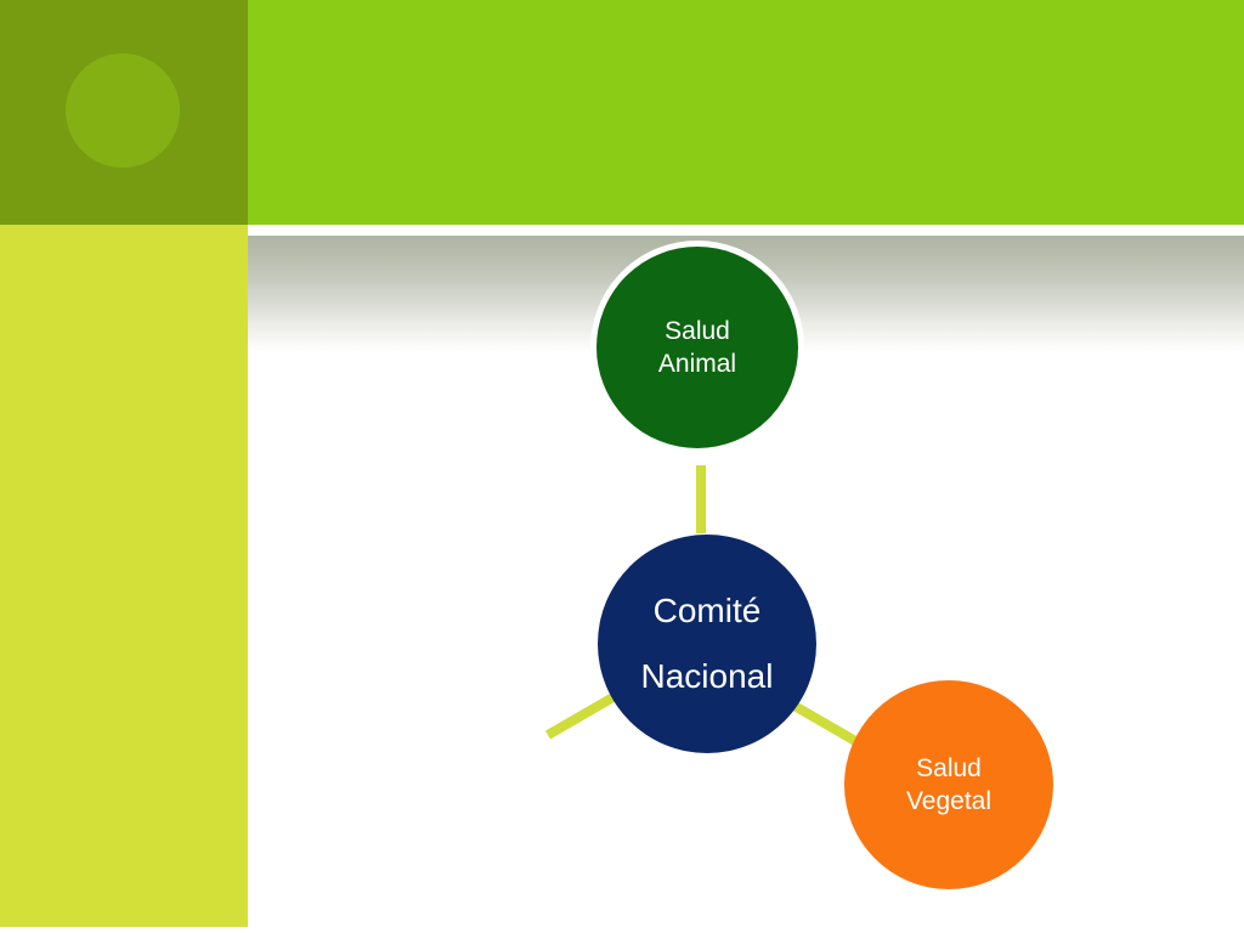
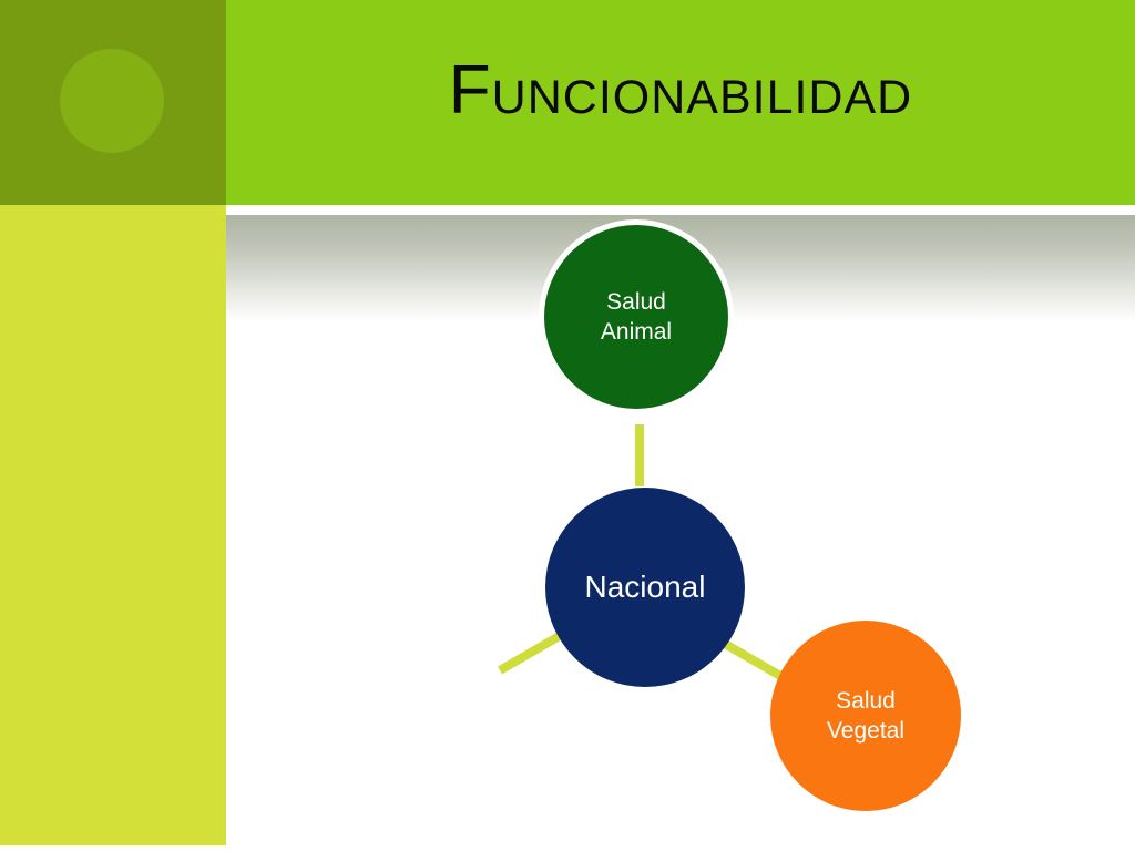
+ Funcionabilidad
  Salud
  Animal
- Comité
  Nacional
  Salud
  Vegetal
